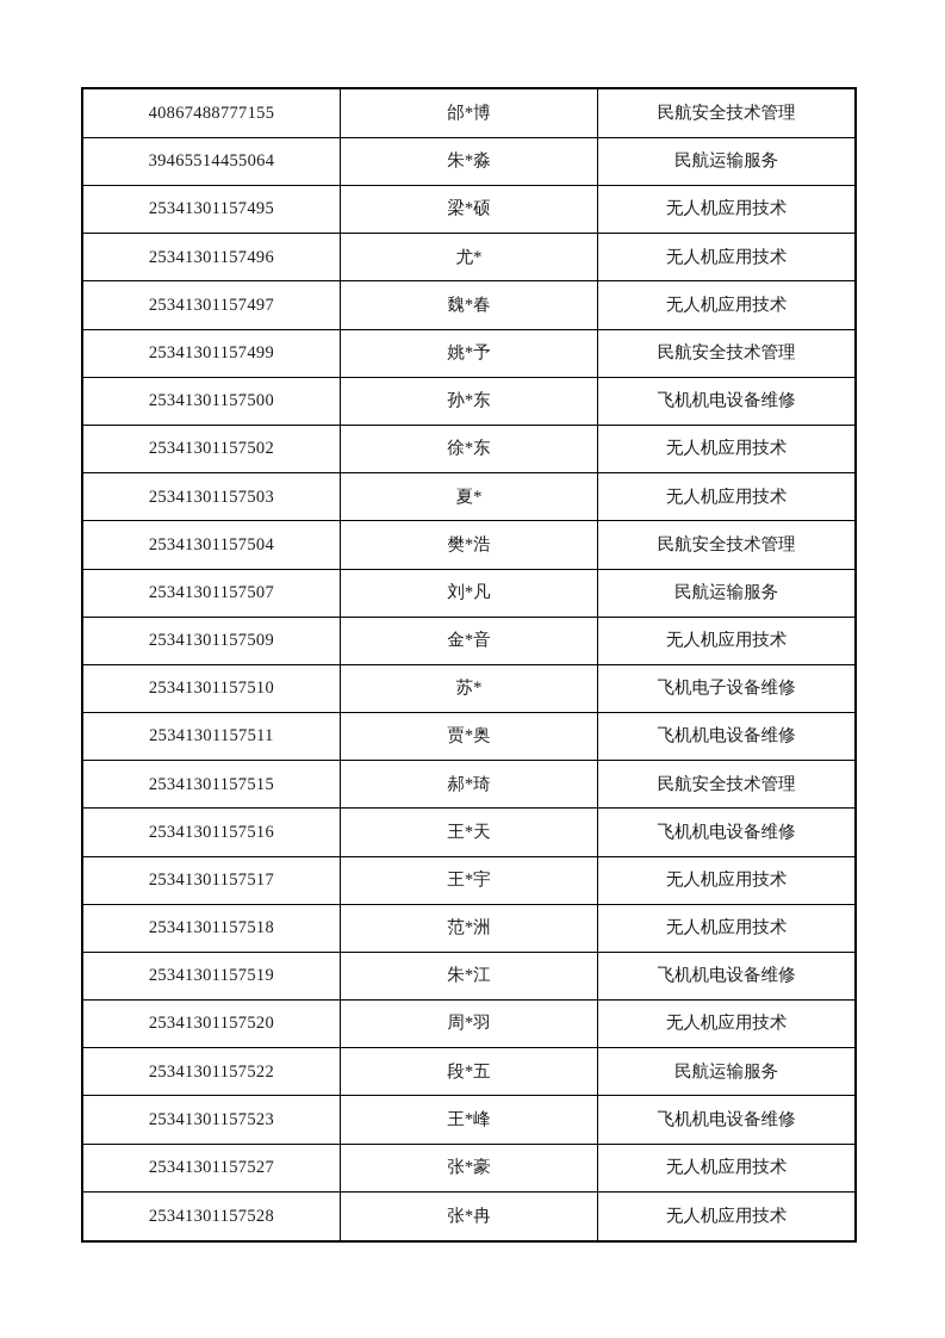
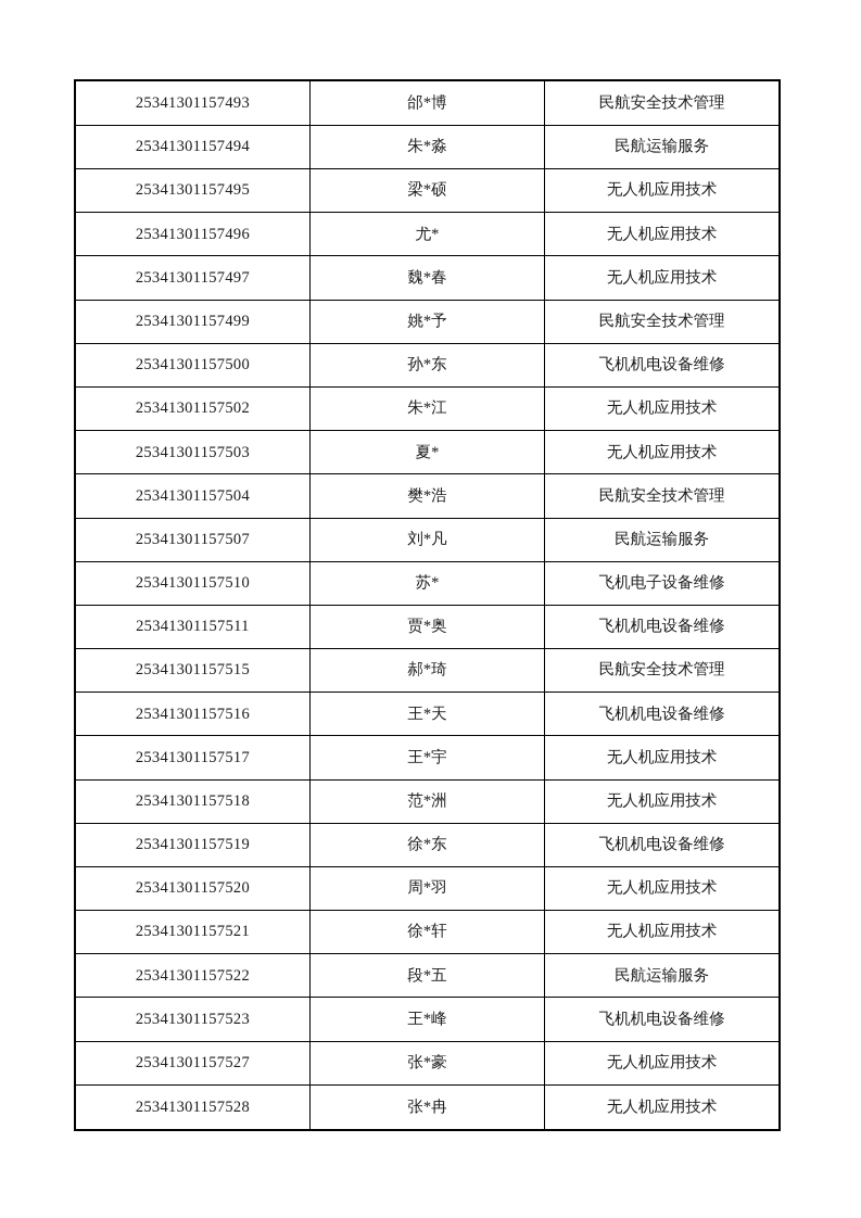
- 40867488777155	邰*博	民航安全技术管理
+ 25341301157493	邰*博	民航安全技术管理
- 39465514455064	朱*淼	民航运输服务
+ 25341301157494	朱*淼	民航运输服务
  25341301157495	梁*硕	无人机应用技术
  25341301157496	尤*	无人机应用技术
  25341301157497	魏*春	无人机应用技术
  25341301157499	姚*予	民航安全技术管理
  25341301157500	孙*东	飞机机电设备维修
- 25341301157502	徐*东	无人机应用技术
+ 25341301157502	朱*江	无人机应用技术
  25341301157503	夏*	无人机应用技术
  25341301157504	樊*浩	民航安全技术管理
  25341301157507	刘*凡	民航运输服务
- 25341301157509	金*音	无人机应用技术
  25341301157510	苏*	飞机电子设备维修
  25341301157511	贾*奥	飞机机电设备维修
  25341301157515	郝*琦	民航安全技术管理
  25341301157516	王*天	飞机机电设备维修
  25341301157517	王*宇	无人机应用技术
  25341301157518	范*洲	无人机应用技术
- 25341301157519	朱*江	飞机机电设备维修
+ 25341301157519	徐*东	飞机机电设备维修
  25341301157520	周*羽	无人机应用技术
+ 25341301157521	徐*轩	无人机应用技术
  25341301157522	段*五	民航运输服务
  25341301157523	王*峰	飞机机电设备维修
  25341301157527	张*豪	无人机应用技术
  25341301157528	张*冉	无人机应用技术
